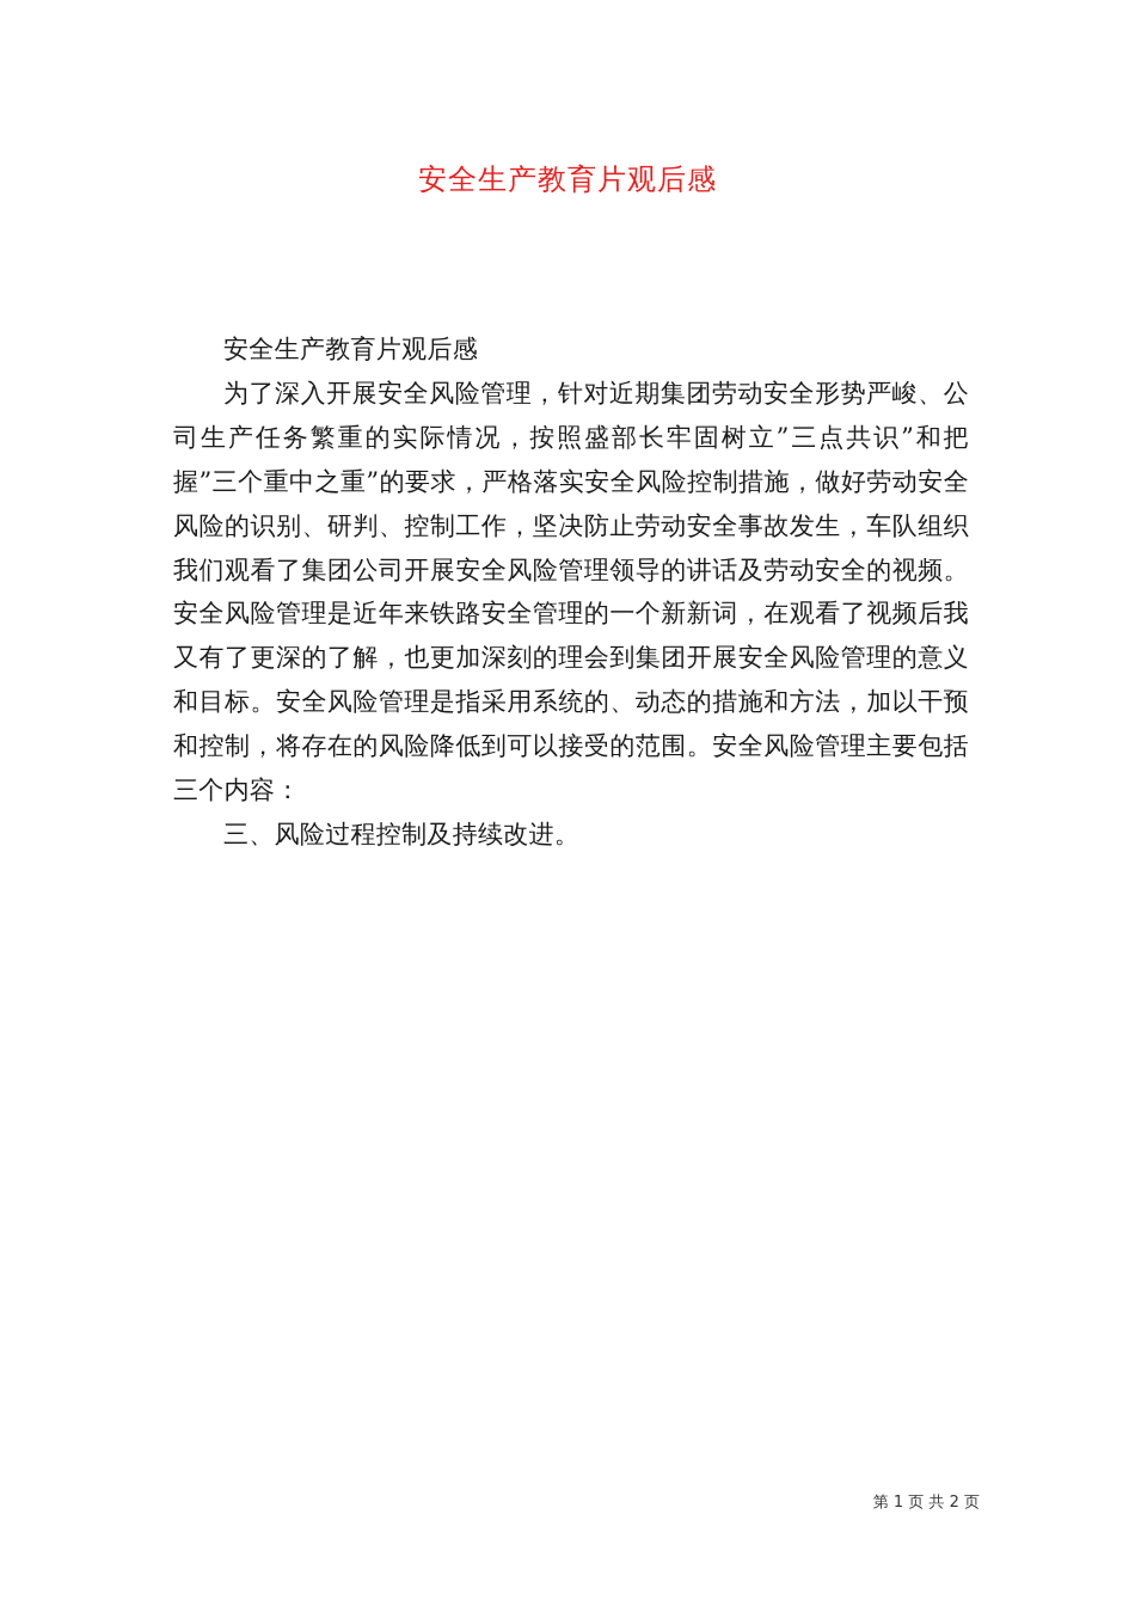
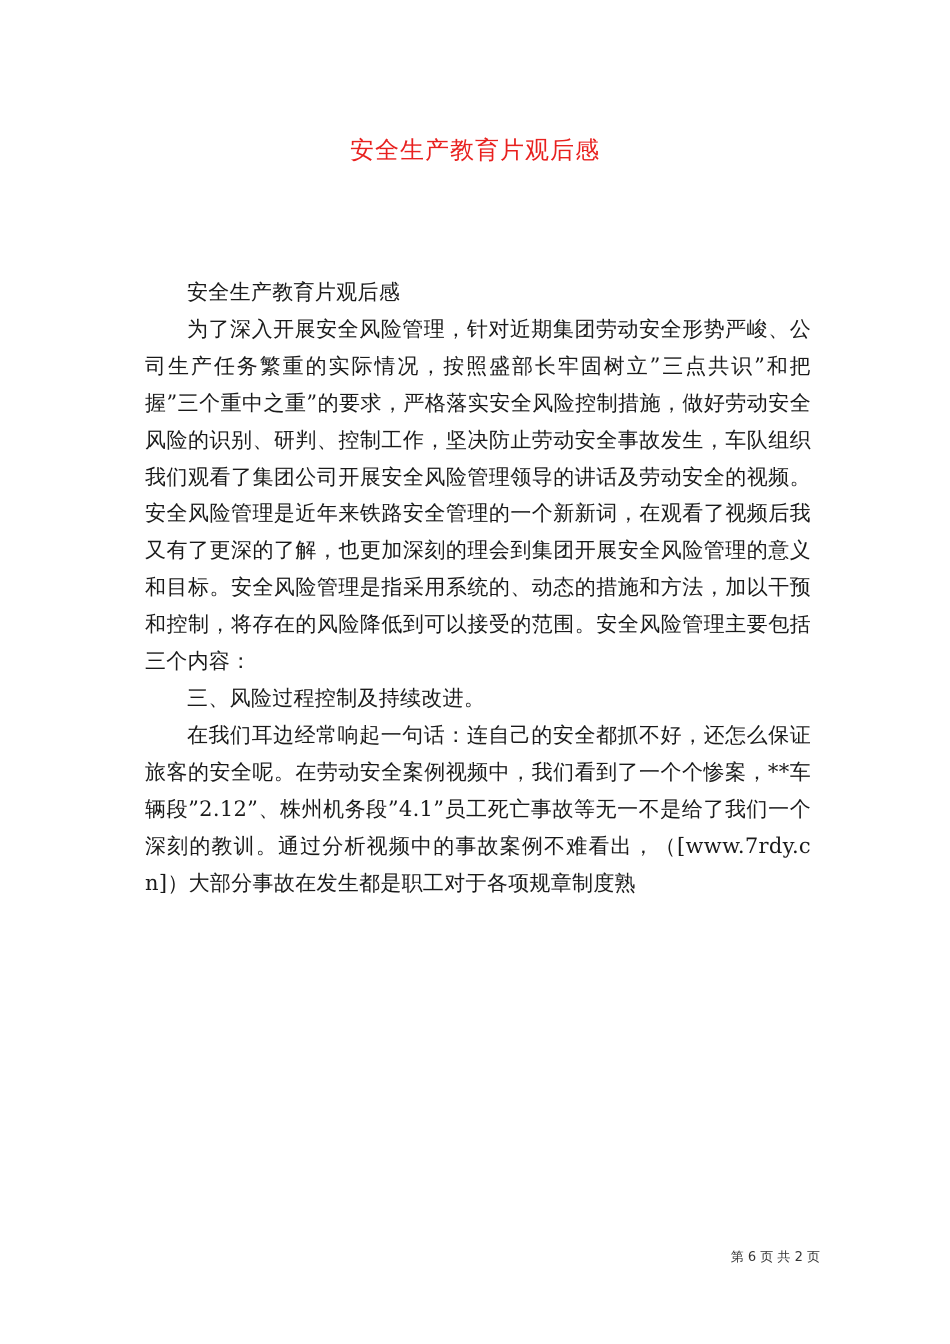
  安全生产教育片观后感
  安全生产教育片观后感
  为了深入开展安全风险管理，针对近期集团劳动安全形势严峻、公司生产任务繁重的实际情况，按照盛部长牢固树立”三点共识”和把握”三个重中之重”的要求，严格落实安全风险控制措施，做好劳动安全风险的识别、研判、控制工作，坚决防止劳动安全事故发生，车队组织我们观看了集团公司开展安全风险管理领导的讲话及劳动安全的视频。安全风险管理是近年来铁路安全管理的一个新新词，在观看了视频后我又有了更深的了解，也更加深刻的理会到集团开展安全风险管理的意义和目标。安全风险管理是指采用系统的、动态的措施和方法，加以干预和控制，将存在的风险降低到可以接受的范围。安全风险管理主要包括三个内容：
  三、风险过程控制及持续改进。
+ 在我们耳边经常响起一句话：连自己的安全都抓不好，还怎么保证旅客的安全呢。在劳动安全案例视频中，我们看到了一个个惨案，**车辆段”2.12”、株州机务段”4.1”员工死亡事故等无一不是给了我们一个深刻的教训。通过分析视频中的事故案例不难看出，（[www.7rdy.cn]）大部分事故在发生都是职工对于各项规章制度熟
- 第 1 页 共 2 页
+ 第 6 页 共 2 页
